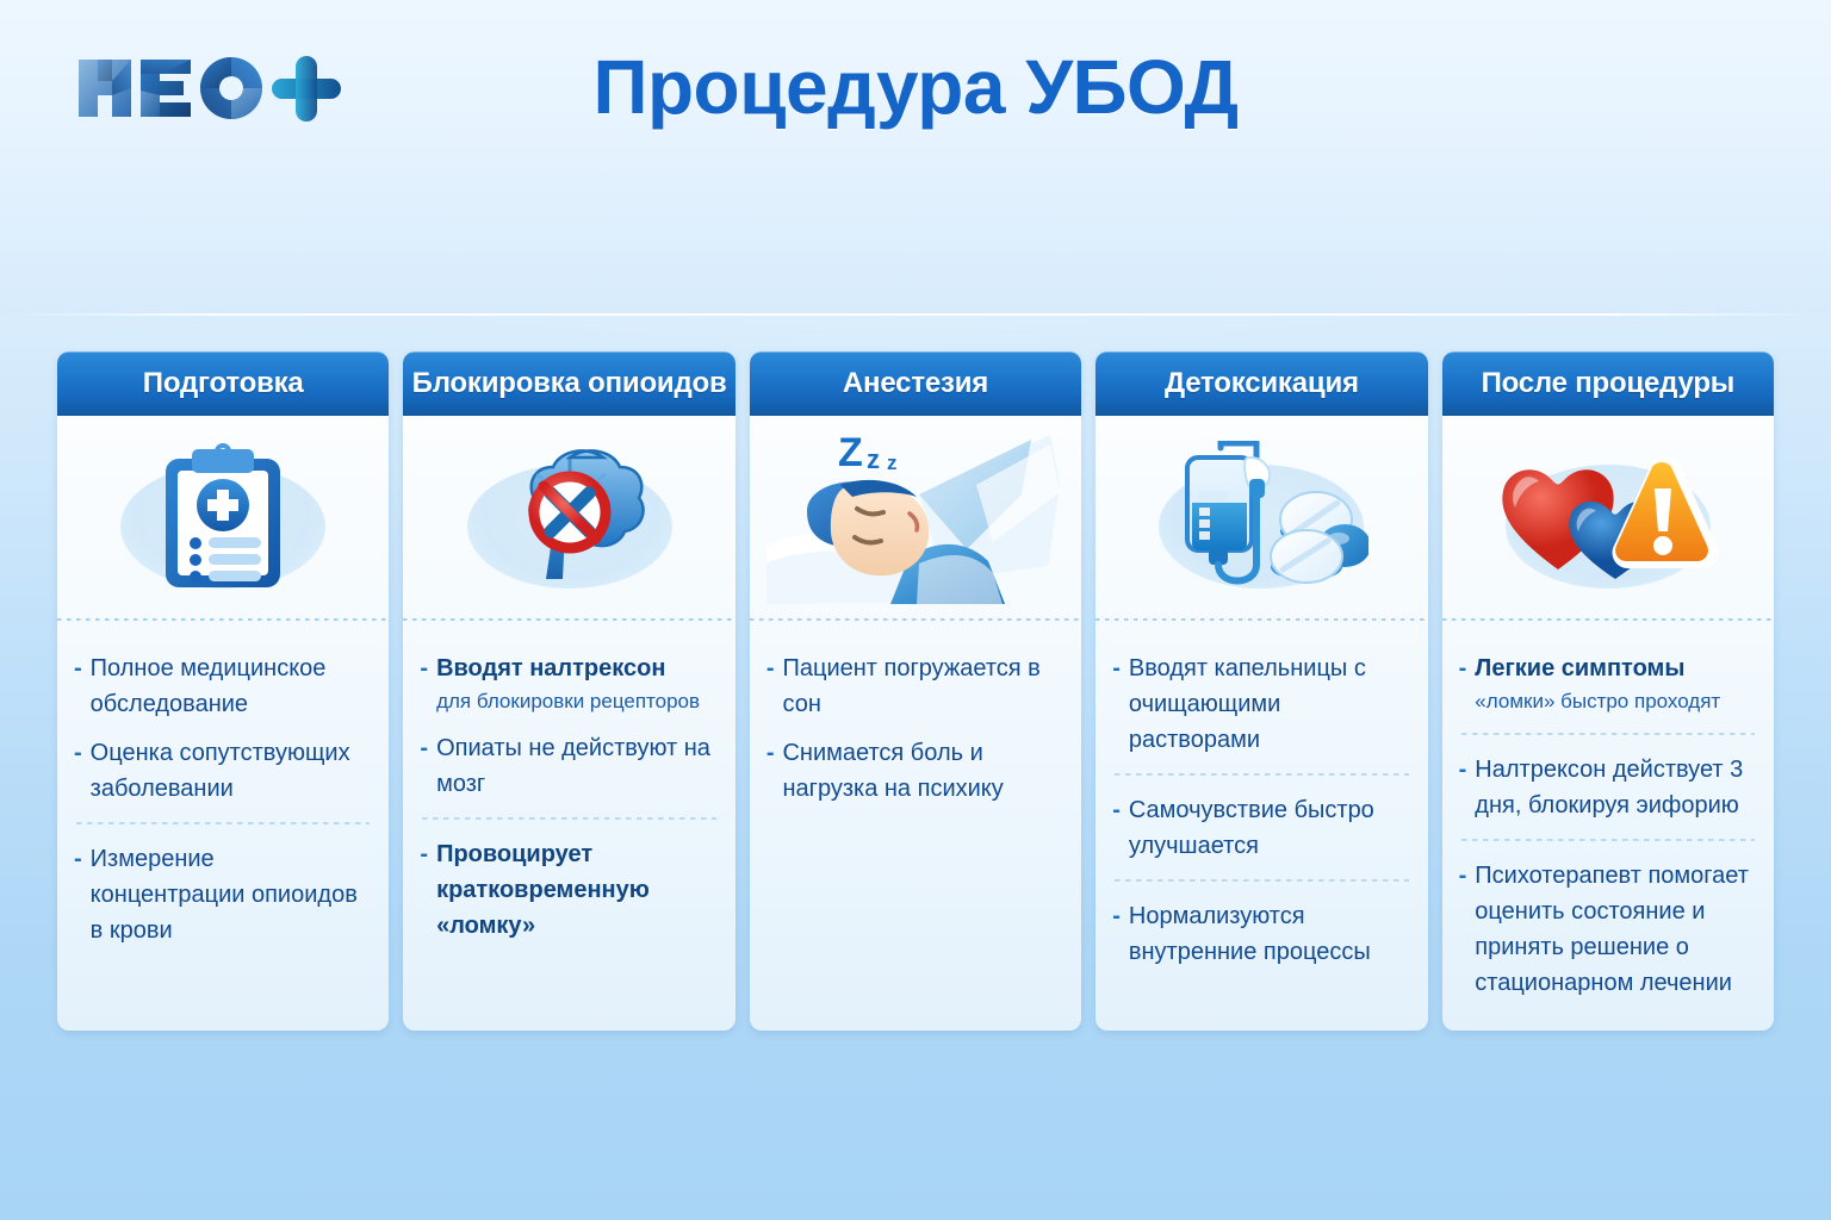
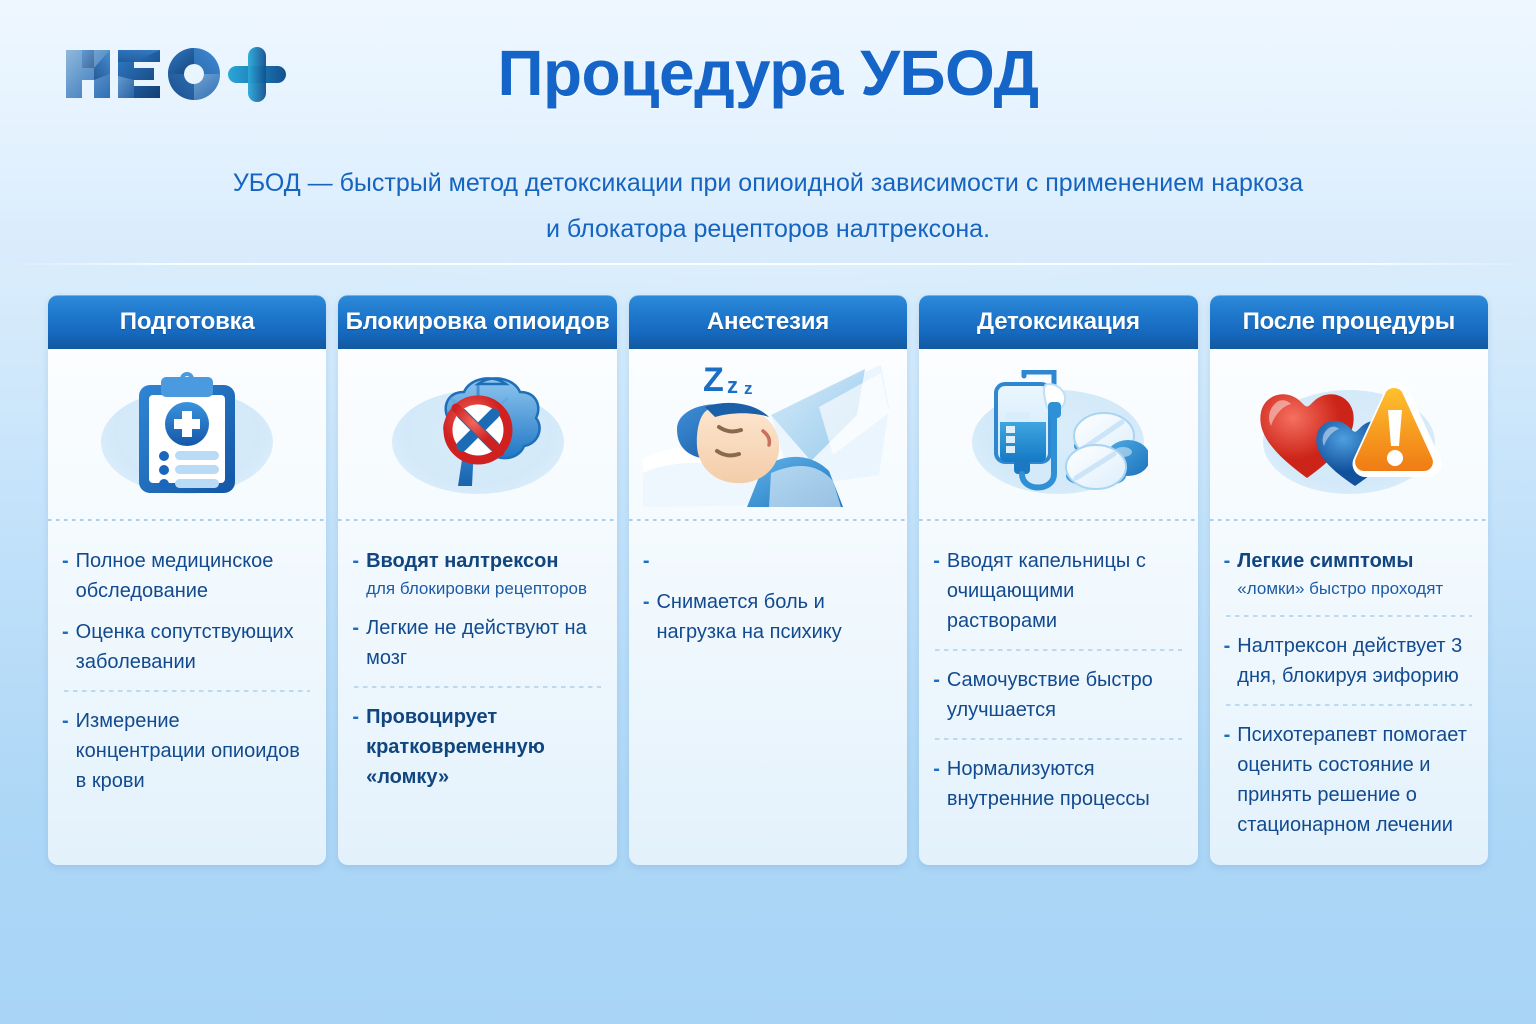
  Процедура УБОД
+ УБОД — быстрый метод детоксикации при опиоидной зависимости с применением наркоза
+ и блокатора рецепторов налтрексона.
  Подготовка
  -
  Полное медицинское обследование
  -
  Оценка сопутствующих заболевании
  -
  Измерение концентрации опиоидов в крови
  Блокировка опиоидов
  -
  Вводят налтрексон
  для блокировки рецепторов
  -
- Опиаты не действуют на мозг
+ Легкие не действуют на мозг
  -
  Провоцирует кратковременную «ломку»
  Анестезия
  Z
  z
  z
  -
- Пациент погружается в сон
  -
  Снимается боль и нагрузка на психику
  Детоксикация
  -
  Вводят капельницы с очищающими растворами
  -
  Самочувствие быстро улучшается
  -
  Нормализуются внутренние процессы
  После процедуры
  -
  Легкие симптомы
  «ломки» быстро проходят
  -
  Налтрексон действует 3 дня, блокируя эифорию
  -
  Психотерапевт помогает оценить состояние и принять решение о стационарном лечении
